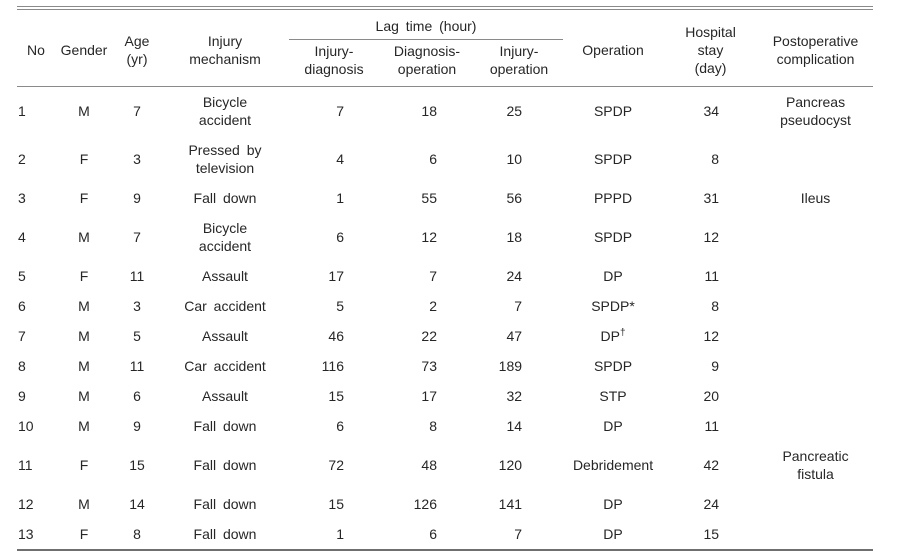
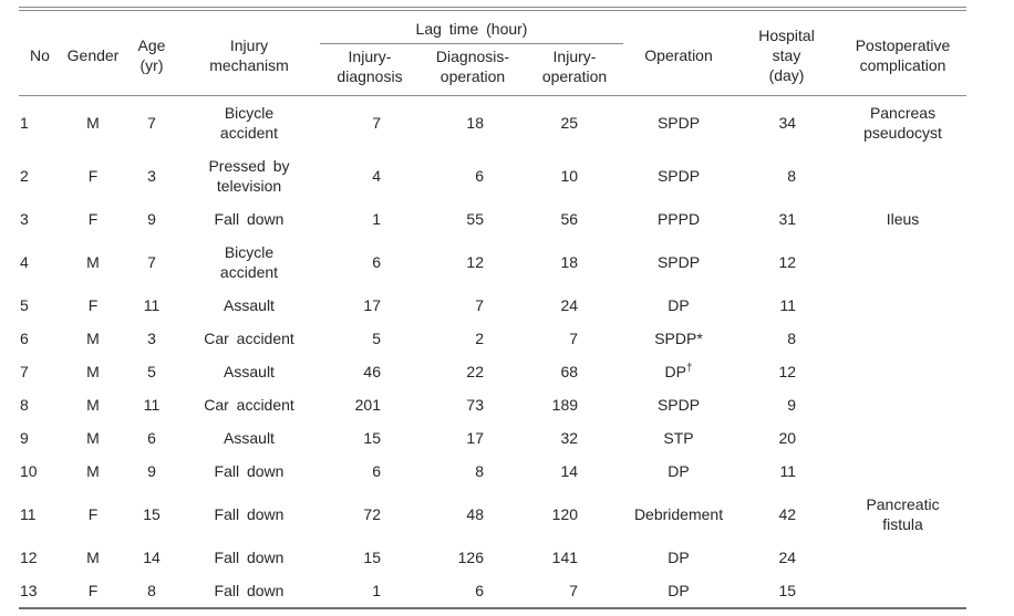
  No	Gender	Age (yr)	Injury mechanism	Lag time (hour)	Operation	Hospital stay (day)	Postoperative complication
  Injury- diagnosis	Diagnosis- operation	Injury- operation
  1	M	7	Bicycle accident	7	18	25	SPDP	34	Pancreas pseudocyst
  2	F	3	Pressed by television	4	6	10	SPDP	8
  3	F	9	Fall down	1	55	56	PPPD	31	Ileus
  4	M	7	Bicycle accident	6	12	18	SPDP	12
  5	F	11	Assault	17	7	24	DP	11
  6	M	3	Car accident	5	2	7	SPDP*	8
- 7	M	5	Assault	46	22	47	DP†	12
+ 7	M	5	Assault	46	22	68	DP†	12
- 8	M	11	Car accident	116	73	189	SPDP	9
+ 8	M	11	Car accident	201	73	189	SPDP	9
  9	M	6	Assault	15	17	32	STP	20
  10	M	9	Fall down	6	8	14	DP	11
  11	F	15	Fall down	72	48	120	Debridement	42	Pancreatic fistula
  12	M	14	Fall down	15	126	141	DP	24
  13	F	8	Fall down	1	6	7	DP	15
